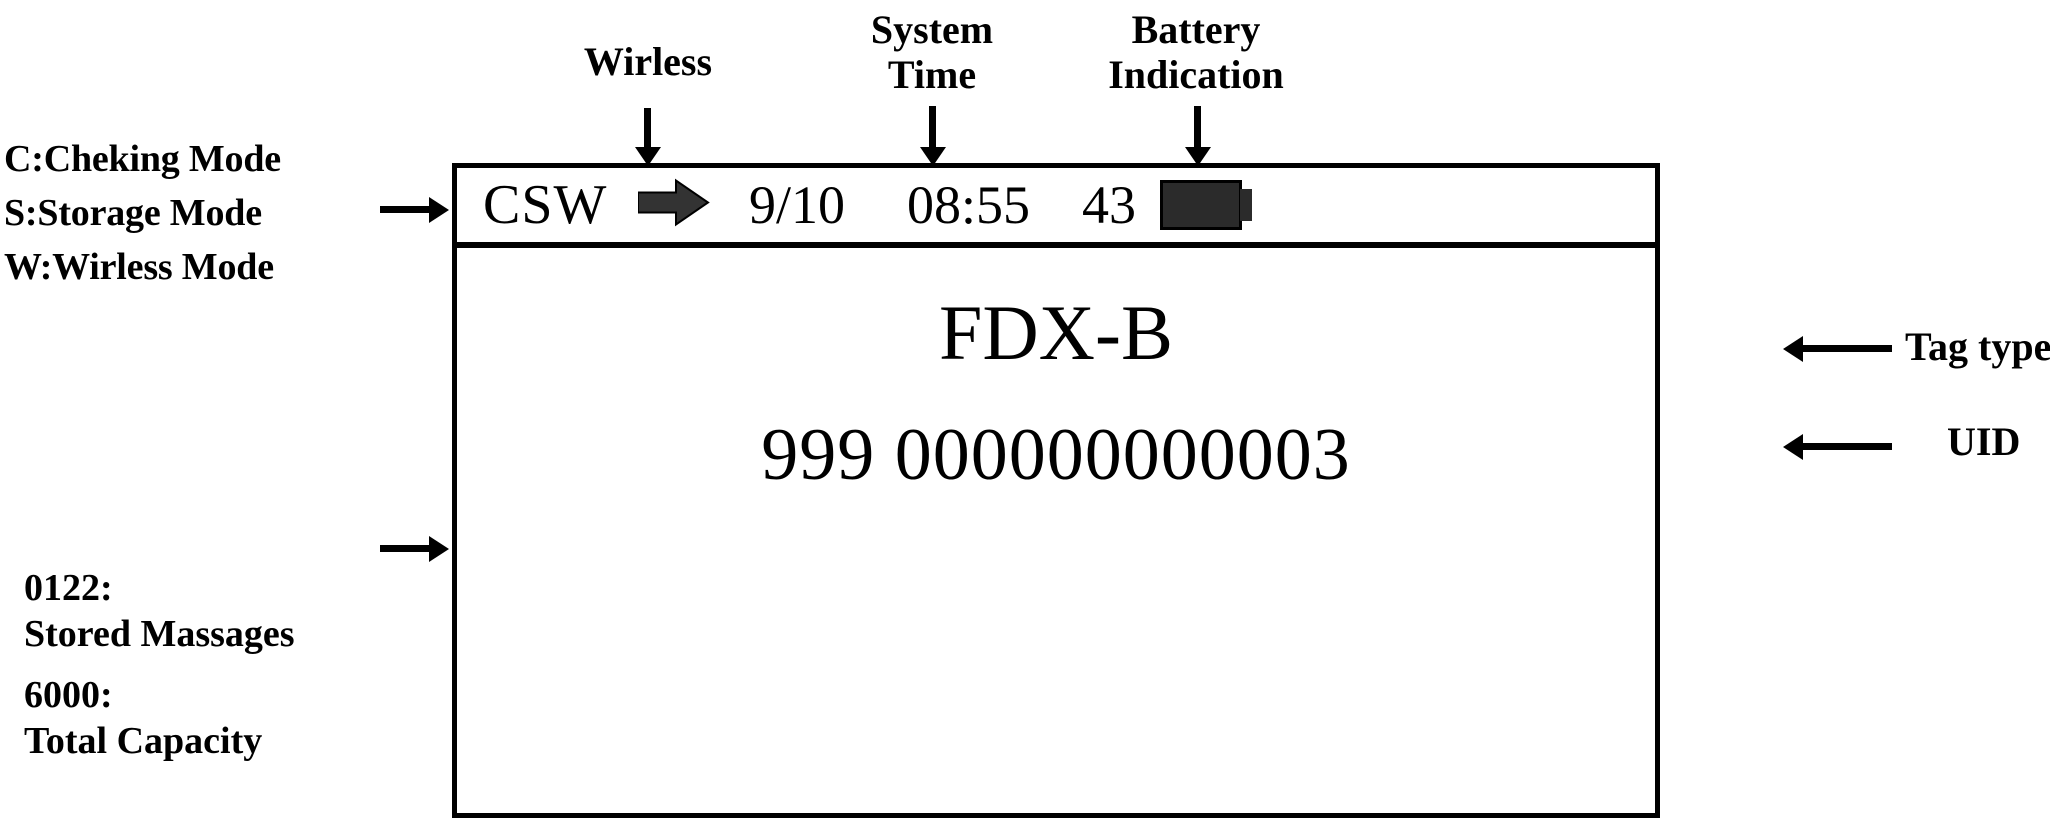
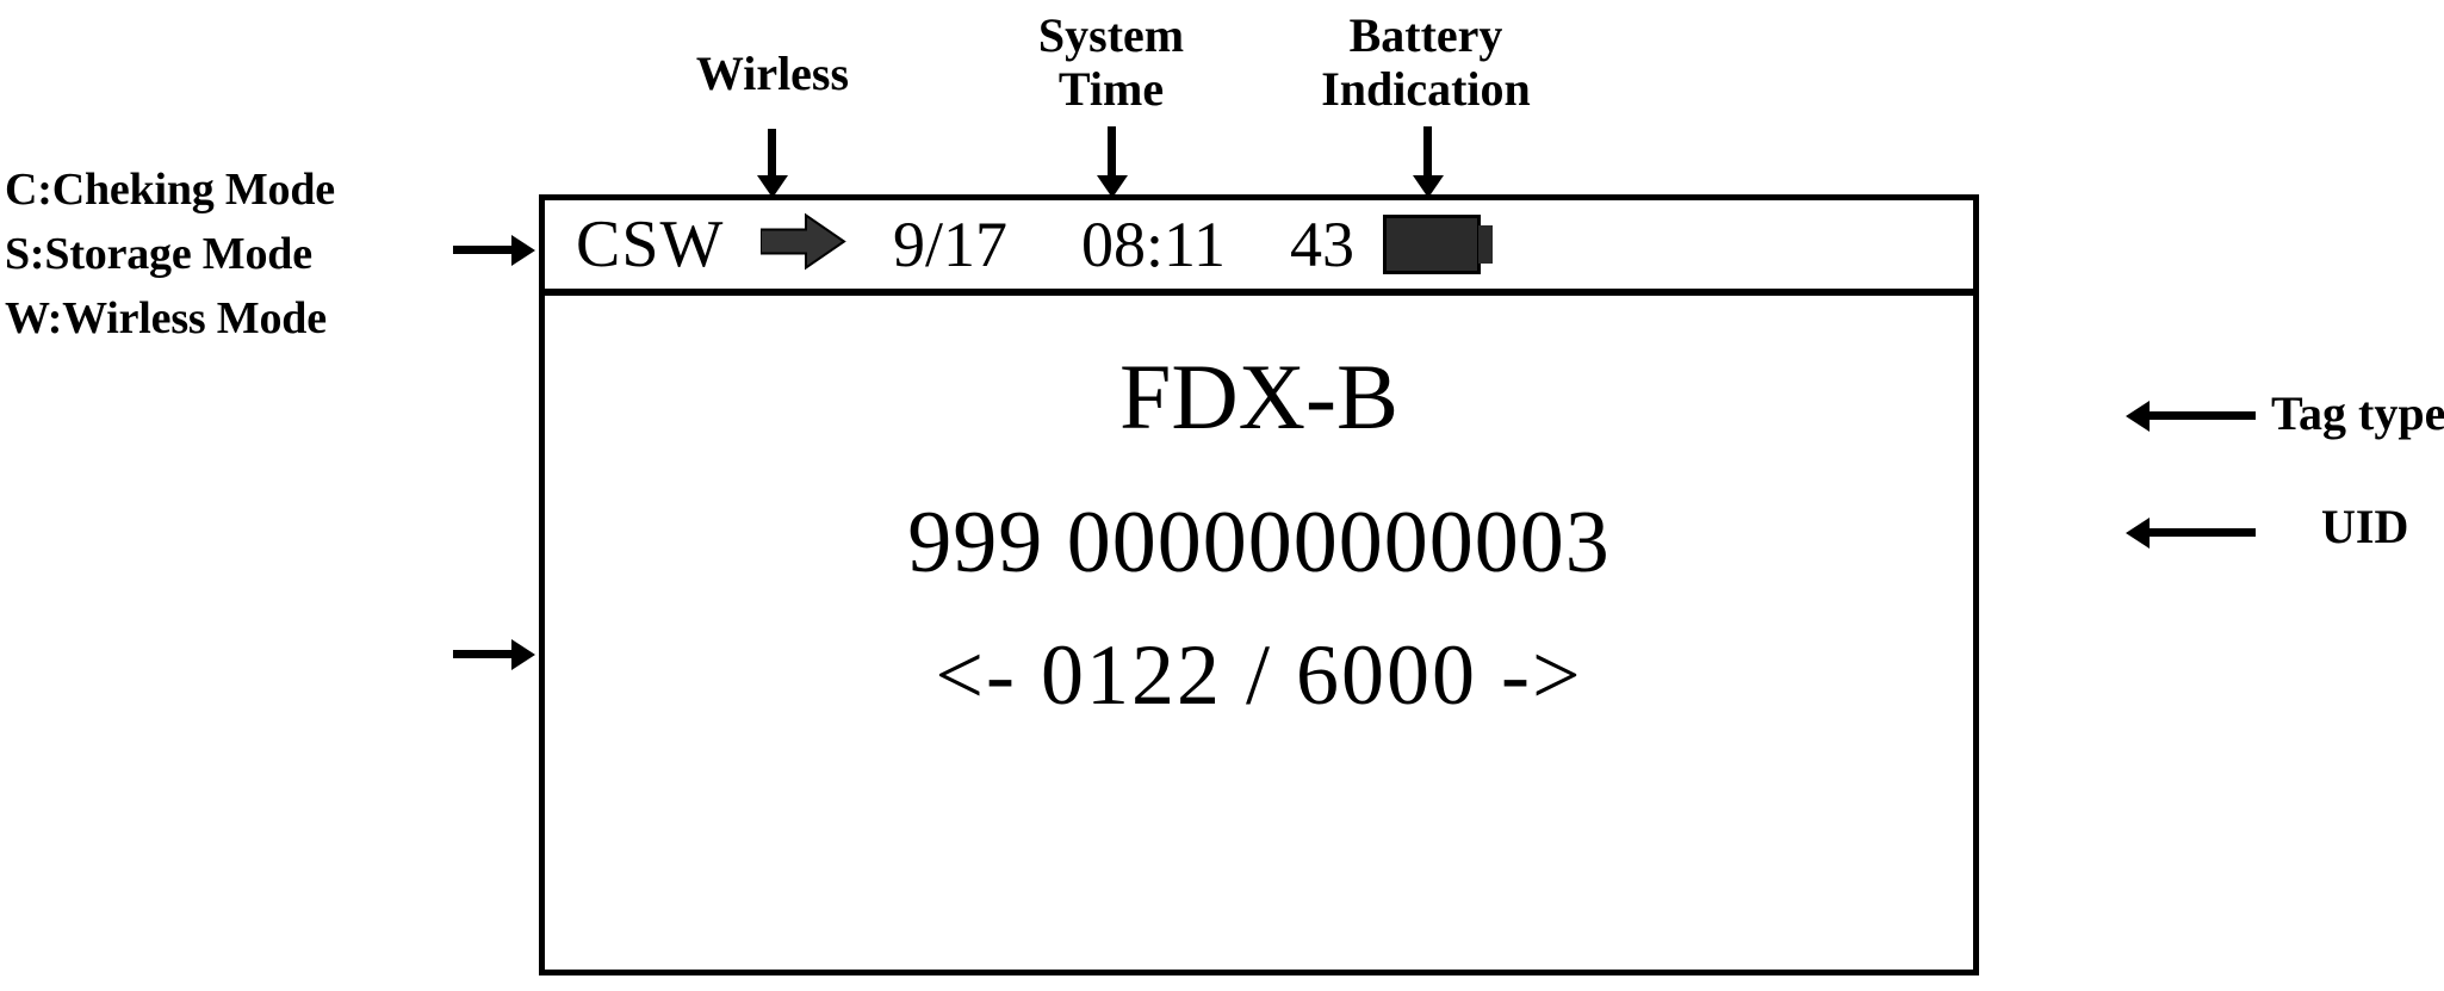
  C:Cheking Mode
  S:Storage Mode
  W:Wirless Mode
- 0122:
- Stored Massages
- 6000:
- Total Capacity
  Wirless
  System
  Time
  Battery
  Indication
  Tag type
  UID
  CSW
- 9/10
+ 9/17
- 08:55
+ 08:11
  43
  FDX-B
  999 000000000003
+ <- 0122 / 6000 ->
